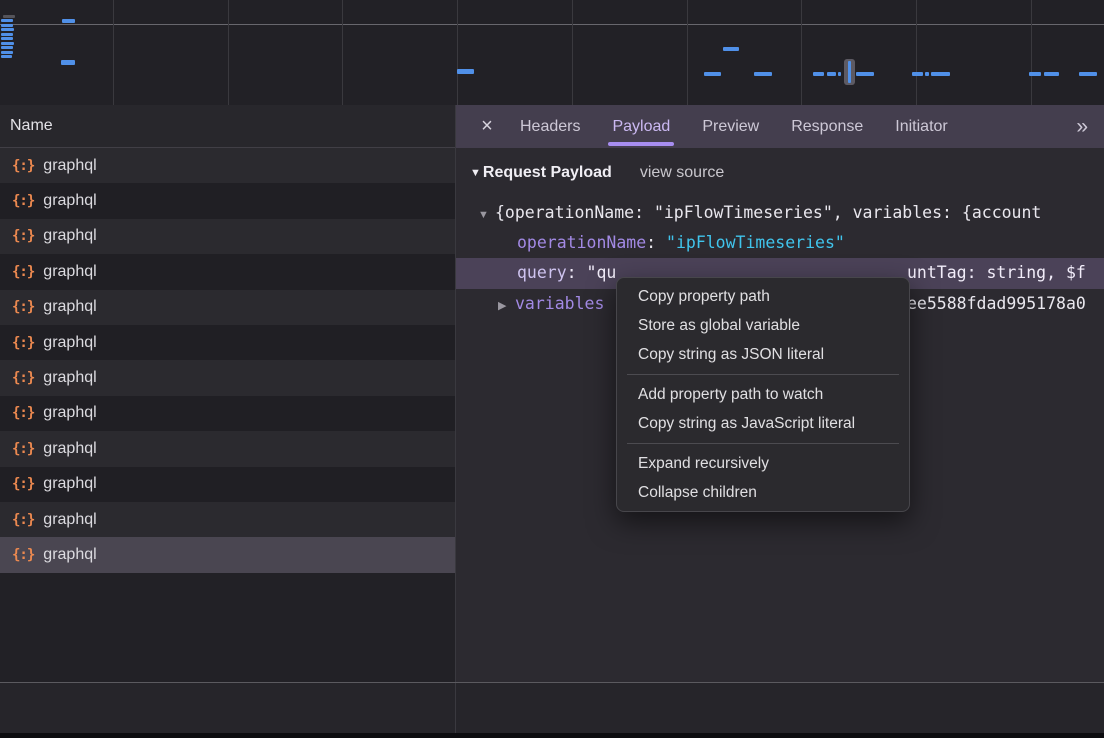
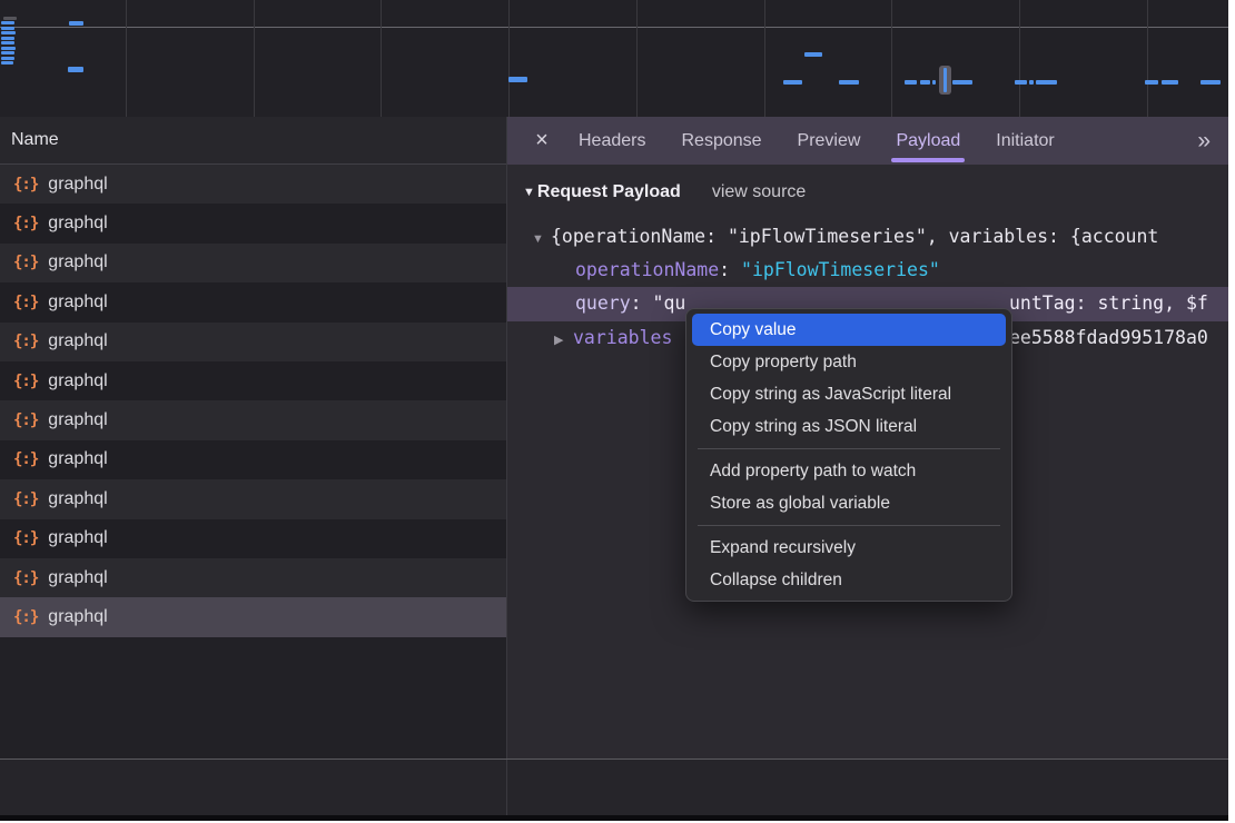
  Name
  {:}
  graphql
  {:}
  graphql
  {:}
  graphql
  {:}
  graphql
  {:}
  graphql
  {:}
  graphql
  {:}
  graphql
  {:}
  graphql
  {:}
  graphql
  {:}
  graphql
  {:}
  graphql
  {:}
  graphql
  ×
  Headers
- Payload
+ Response
  Preview
- Response
+ Payload
  Initiator
  »
  ▼
  Request Payload
  view source
  ▼ {operationName: "ipFlowTimeseries", variables: {account
  operationName: "ipFlowTimeseries"
  query: "qu
  untTag: string, $f
  ▶ variables
  ee5588fdad995178a0
+ Copy value
  Copy property path
- Store as global variable
+ Copy string as JavaScript literal
  Copy string as JSON literal
  Add property path to watch
- Copy string as JavaScript literal
+ Store as global variable
  Expand recursively
  Collapse children
